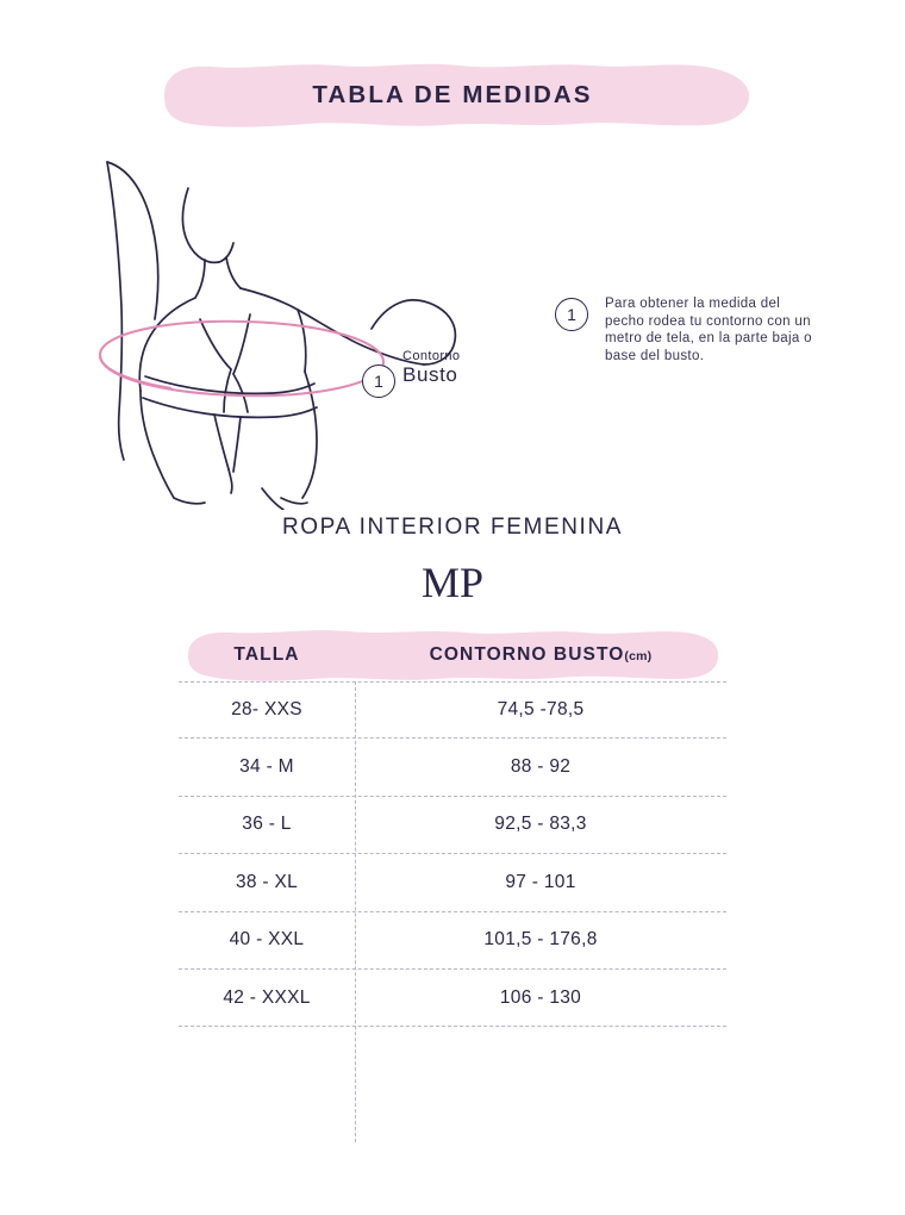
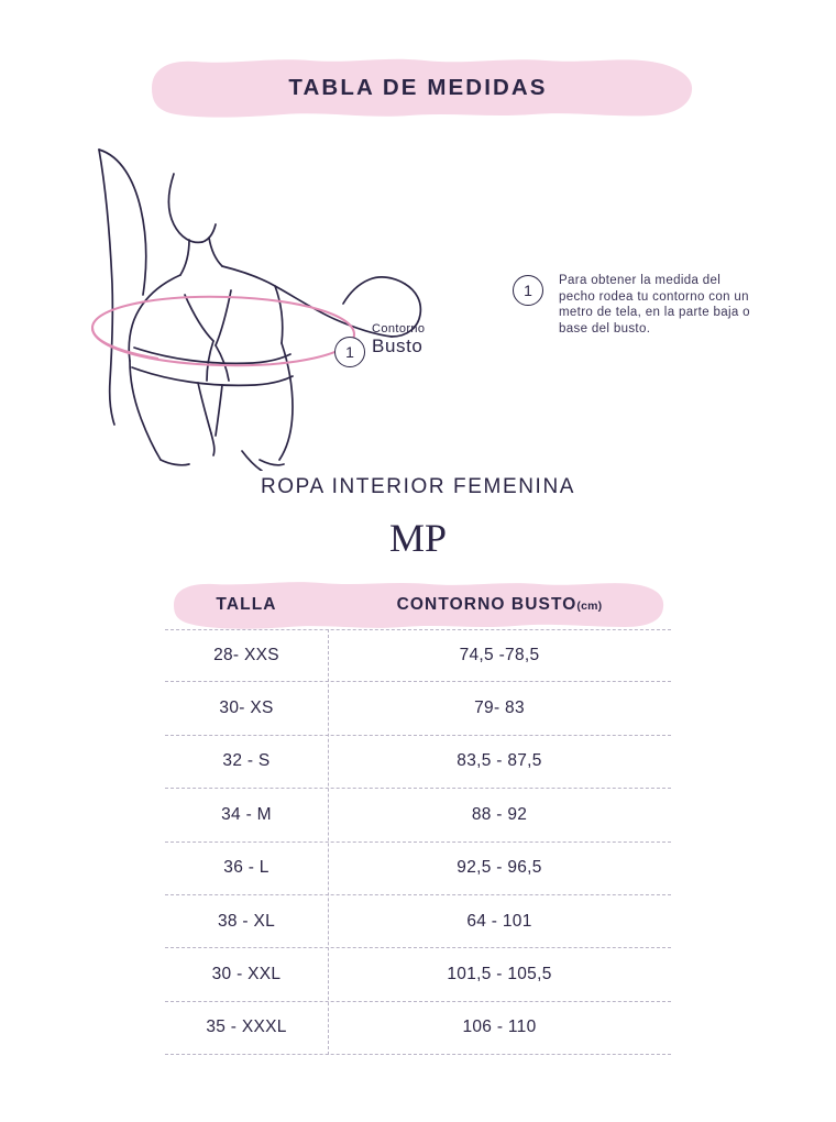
  TABLA DE MEDIDAS
  Contorno
  Busto
  1
  1
  Para obtener la medida del pecho rodea tu contorno con un metro de tela, en la parte baja o base del busto.
  ROPA INTERIOR FEMENINA
  MP
  TALLA
  CONTORNO BUSTO(cm)
  28- XXS
  74,5 -78,5
+ 30- XS
+ 79- 83
+ 32 - S
+ 83,5 - 87,5
  34 - M
  88 - 92
  36 - L
- 92,5 - 83,3
+ 92,5 - 96,5
  38 - XL
- 97 - 101
+ 64 - 101
- 40 - XXL
+ 30 - XXL
- 101,5 - 176,8
+ 101,5 - 105,5
- 42 - XXXL
+ 35 - XXXL
- 106 - 130
+ 106 - 110
